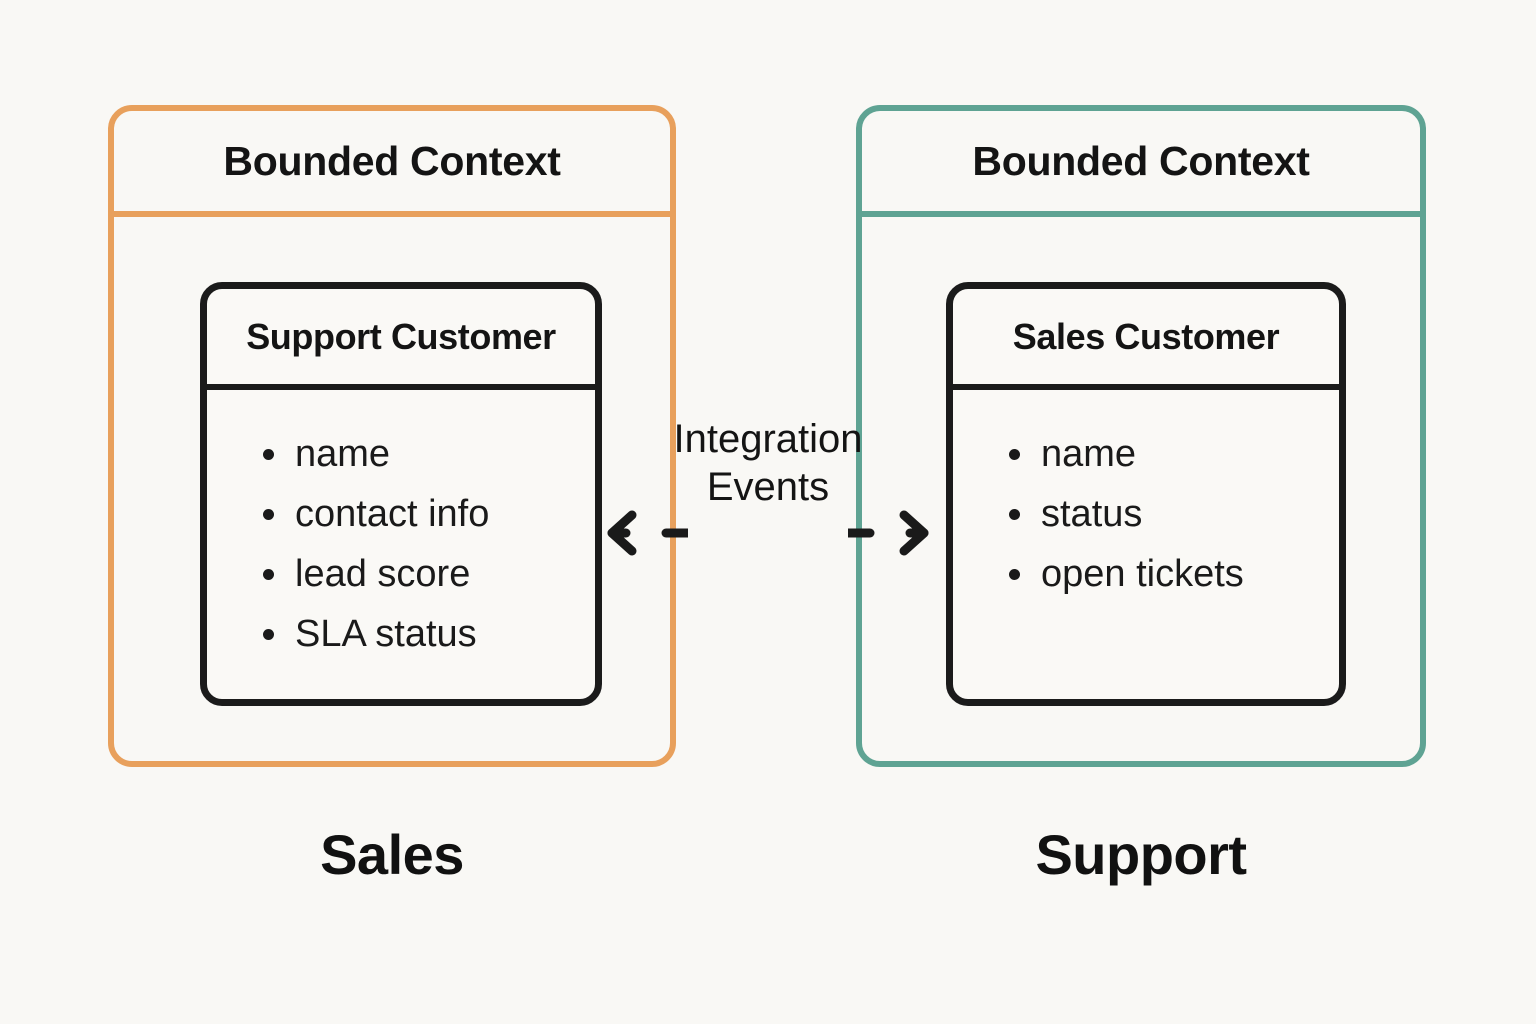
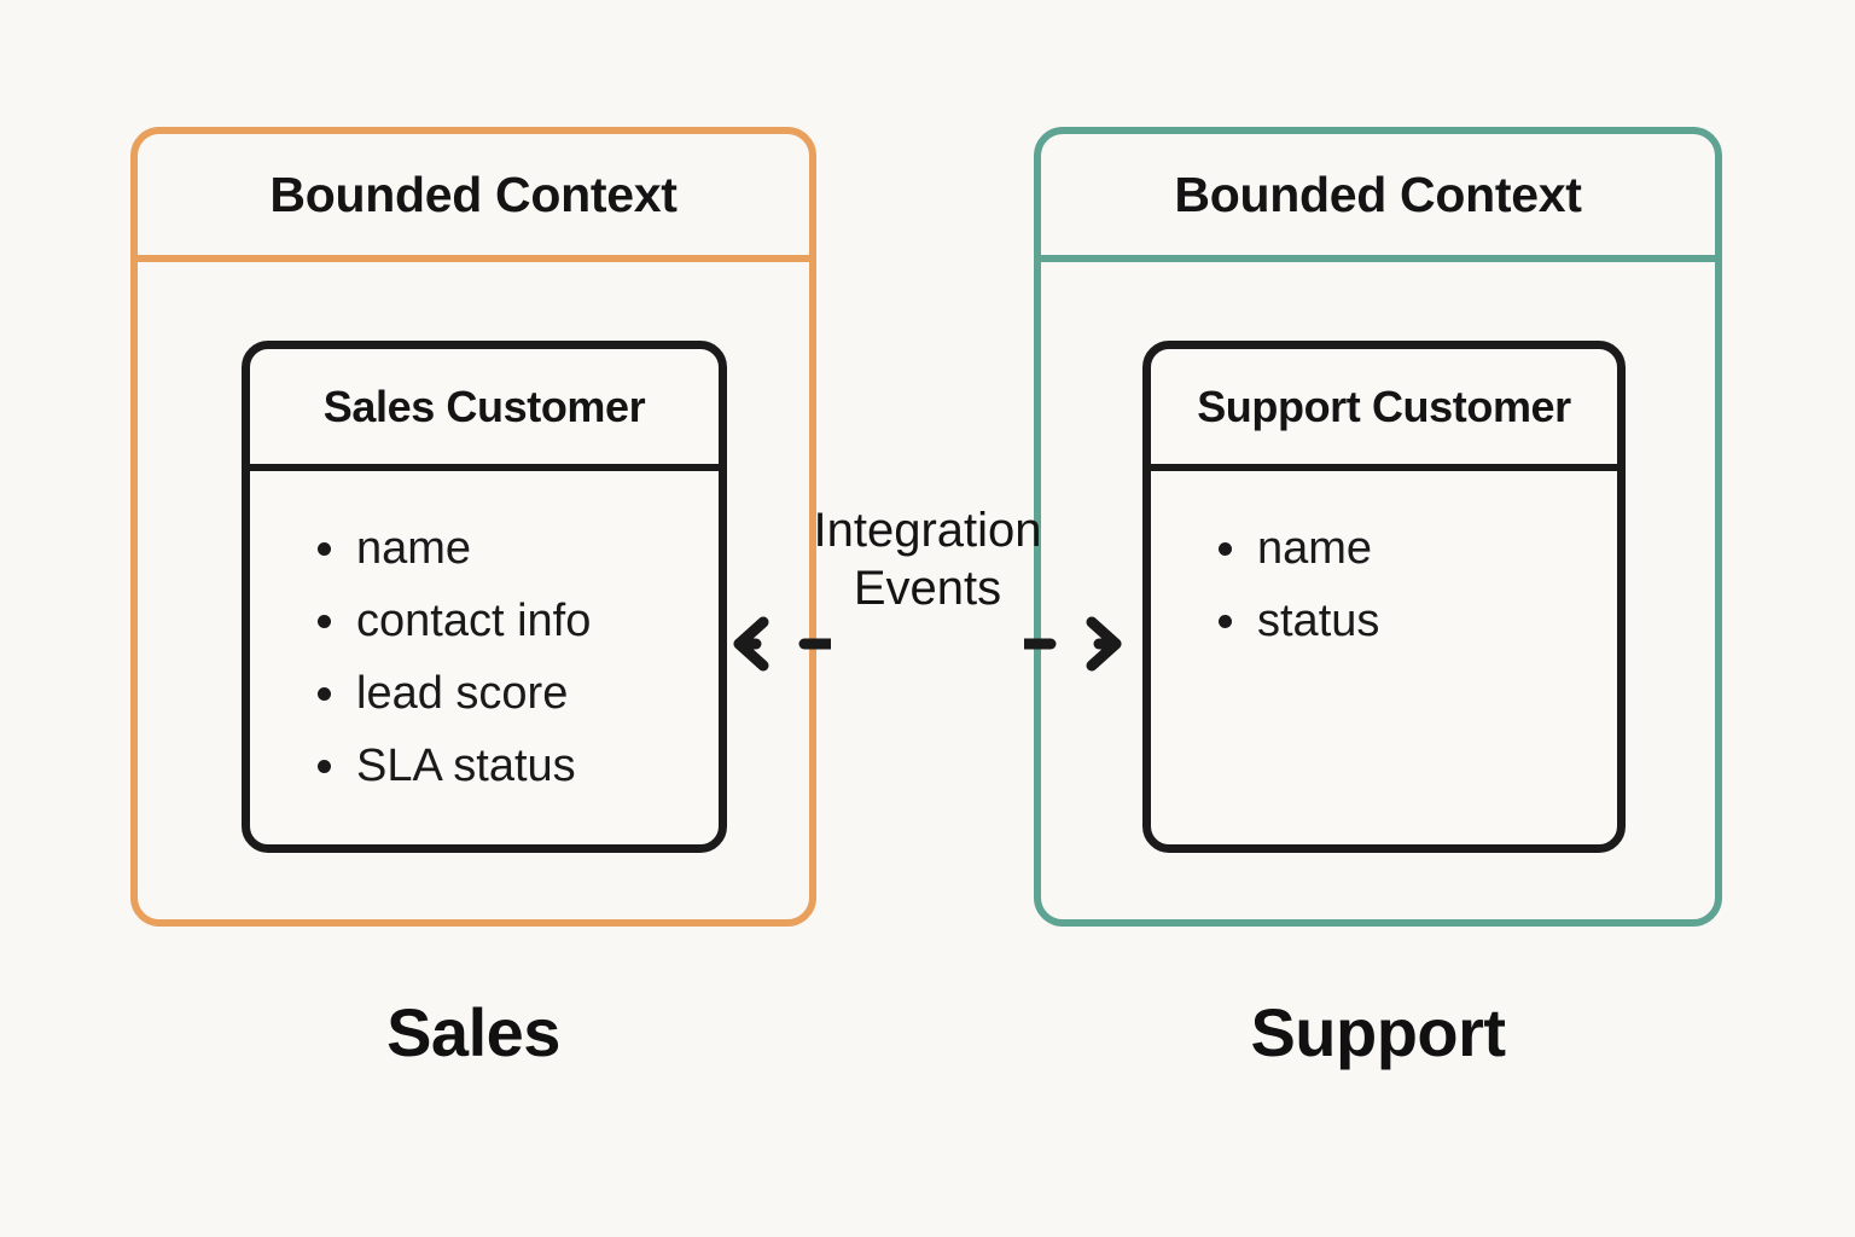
  Bounded Context
- Support Customer
+ Sales Customer
  name
  contact info
  lead score
  SLA status
  Bounded Context
- Sales Customer
+ Support Customer
  name
  status
- open tickets
  Integration
  Events
  Sales
  Support
